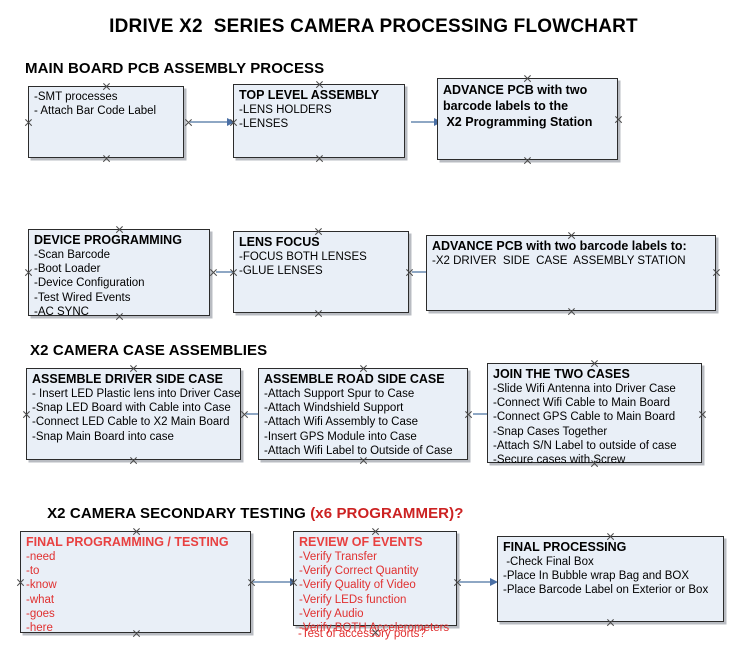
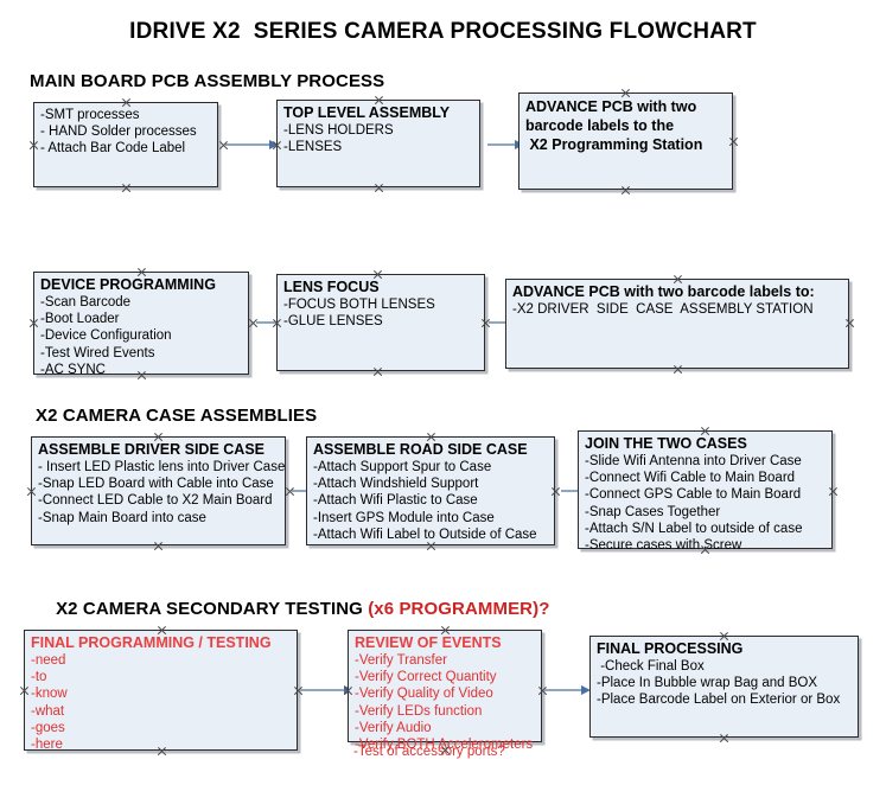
  IDRIVE X2 SERIES CAMERA PROCESSING FLOWCHART
  MAIN BOARD PCB ASSEMBLY PROCESS
  -SMT processes
+ - HAND Solder processes
  - Attach Bar Code Label
  TOP LEVEL ASSEMBLY
  -LENS HOLDERS
  -LENSES
  ADVANCE PCB with two
  barcode labels to the
  X2 Programming Station
  DEVICE PROGRAMMING
  -Scan Barcode
  -Boot Loader
  -Device Configuration
  -Test Wired Events
  -AC SYNC
  LENS FOCUS
  -FOCUS BOTH LENSES
  -GLUE LENSES
  ADVANCE PCB with two barcode labels to:
  -X2 DRIVER SIDE CASE ASSEMBLY STATION
  X2 CAMERA CASE ASSEMBLIES
  ASSEMBLE DRIVER SIDE CASE
  - Insert LED Plastic lens into Driver Case
  -Snap LED Board with Cable into Case
  -Connect LED Cable to X2 Main Board
  -Snap Main Board into case
  ASSEMBLE ROAD SIDE CASE
  -Attach Support Spur to Case
  -Attach Windshield Support
- -Attach Wifi Assembly to Case
+ -Attach Wifi Plastic to Case
  -Insert GPS Module into Case
  -Attach Wifi Label to Outside of Case
  JOIN THE TWO CASES
  -Slide Wifi Antenna into Driver Case
  -Connect Wifi Cable to Main Board
  -Connect GPS Cable to Main Board
  -Snap Cases Together
  -Attach S/N Label to outside of case
  -Secure cases withcrew
  X2 CAMERA SECONDARY TESTING (x6 PROGRAMMER)?
  FINAL PROGRAMMING / TESTING
  -need
  -to
  -know
  -what
  -goes
  -here
  REVIEW OF EVENTS
  -Verify Transfer
  -Verify Correct Quantity
  -Verify Quality of Video
  -Verify LEDs function
  -Verify Audio
  -Verify BOTHccelerometers
  -Test of accesry ports?
  FINAL PROCESSING
  -Check Final Box
  -Place In Bubble wrap Bag and BOX
  -Place Barcode Label on Exterior or Box
